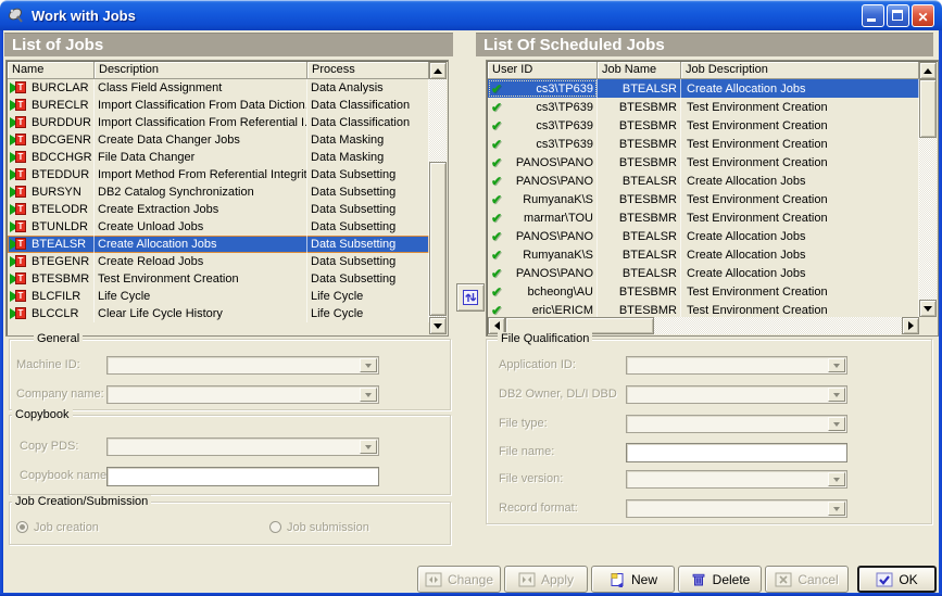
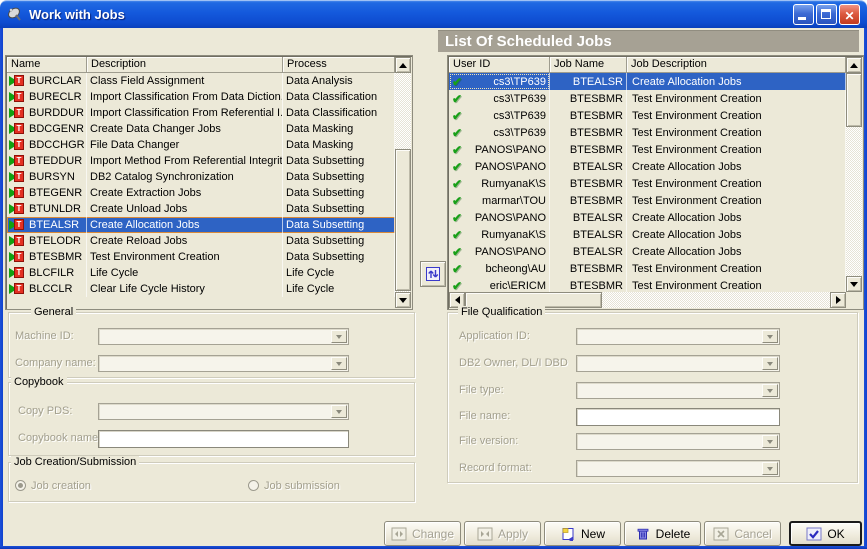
  Work with Jobs
- List of Jobs
  List Of Scheduled Jobs
  Name
  Description
  Process
  T
  BURCLAR
  Class Field Assignment
  Data Analysis
  T
  BURECLR
  Import Classification From Data Diction.
  Data Classification
  T
  BURDDUR
  Import Classification From Referential I.
  Data Classification
  T
  BDCGENR
  Create Data Changer Jobs
  Data Masking
  T
  BDCCHGR
  File Data Changer
  Data Masking
  T
  BTEDDUR
  Import Method From Referential Integrit
  Data Subsetting
  T
  BURSYN
  DB2 Catalog Synchronization
  Data Subsetting
  T
- BTELODR
+ BTEGENR
  Create Extraction Jobs
  Data Subsetting
  T
  BTUNLDR
  Create Unload Jobs
  Data Subsetting
  T
  BTEALSR
  Create Allocation Jobs
  Data Subsetting
  T
- BTEGENR
+ BTELODR
  Create Reload Jobs
  Data Subsetting
  T
  BTESBMR
  Test Environment Creation
  Data Subsetting
  T
  BLCFILR
  Life Cycle
  Life Cycle
  T
  BLCCLR
  Clear Life Cycle History
  Life Cycle
  User ID
  Job Name
  Job Description
  ✔
  cs3\TP639
  BTEALSR
  Create Allocation Jobs
  ✔
  cs3\TP639
  BTESBMR
  Test Environment Creation
  ✔
  cs3\TP639
  BTESBMR
  Test Environment Creation
  ✔
  cs3\TP639
  BTESBMR
  Test Environment Creation
  ✔
  PANOS\PANO
  BTESBMR
  Test Environment Creation
  ✔
  PANOS\PANO
  BTEALSR
  Create Allocation Jobs
  ✔
  RumyanaK\S
  BTESBMR
  Test Environment Creation
  ✔
  marmar\TOU
  BTESBMR
  Test Environment Creation
  ✔
  PANOS\PANO
  BTEALSR
  Create Allocation Jobs
  ✔
  RumyanaK\S
  BTEALSR
  Create Allocation Jobs
  ✔
  PANOS\PANO
  BTEALSR
  Create Allocation Jobs
  ✔
  bcheong\AU
  BTESBMR
  Test Environment Creation
  ✔
  eric\ERICM
  BTESBMR
  Test Environment Creation
  General
  Machine ID:
  Company name:
  Copybook
  Copy PDS:
  Copybook name
  Job Creation/Submission
  Job creation
  Job submission
  File Qualification
  Application ID:
  DB2 Owner, DL/I DBD
  File type:
  File name:
  File version:
  Record format:
  Change
  Apply
  New
  Delete
  Cancel
  OK
